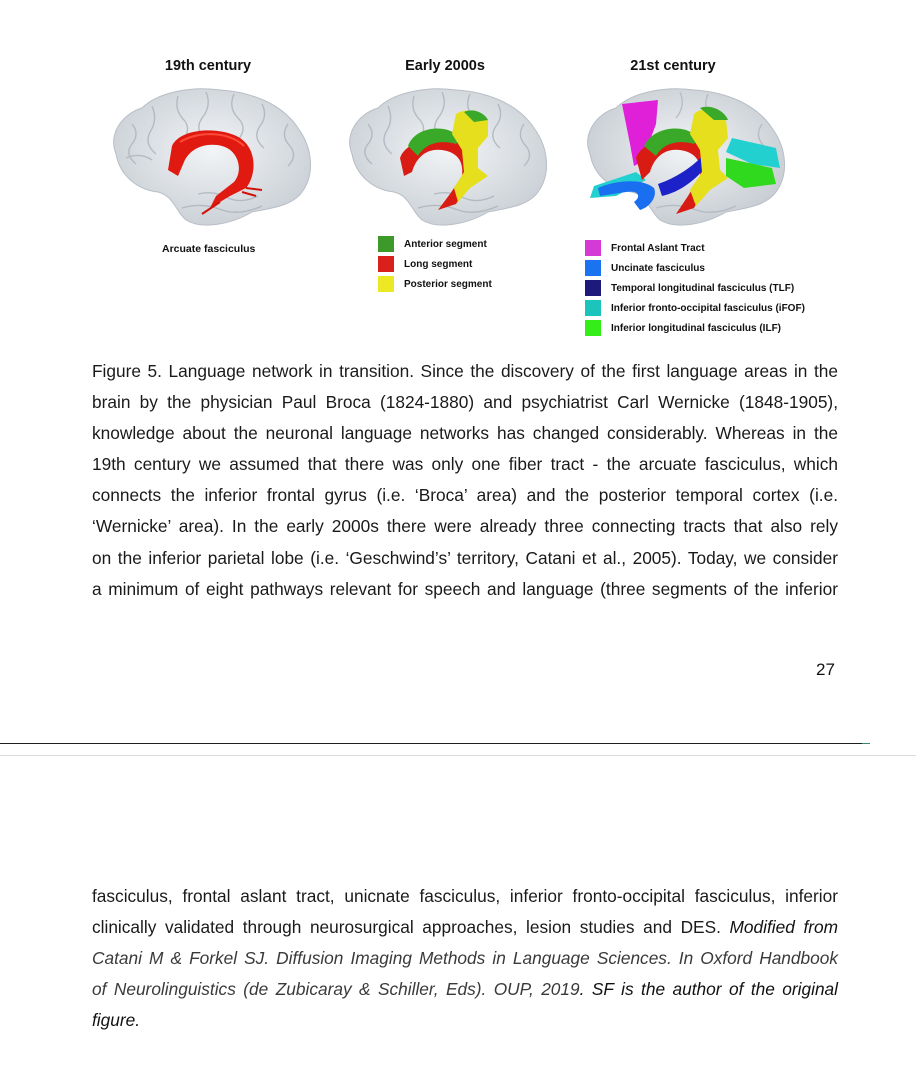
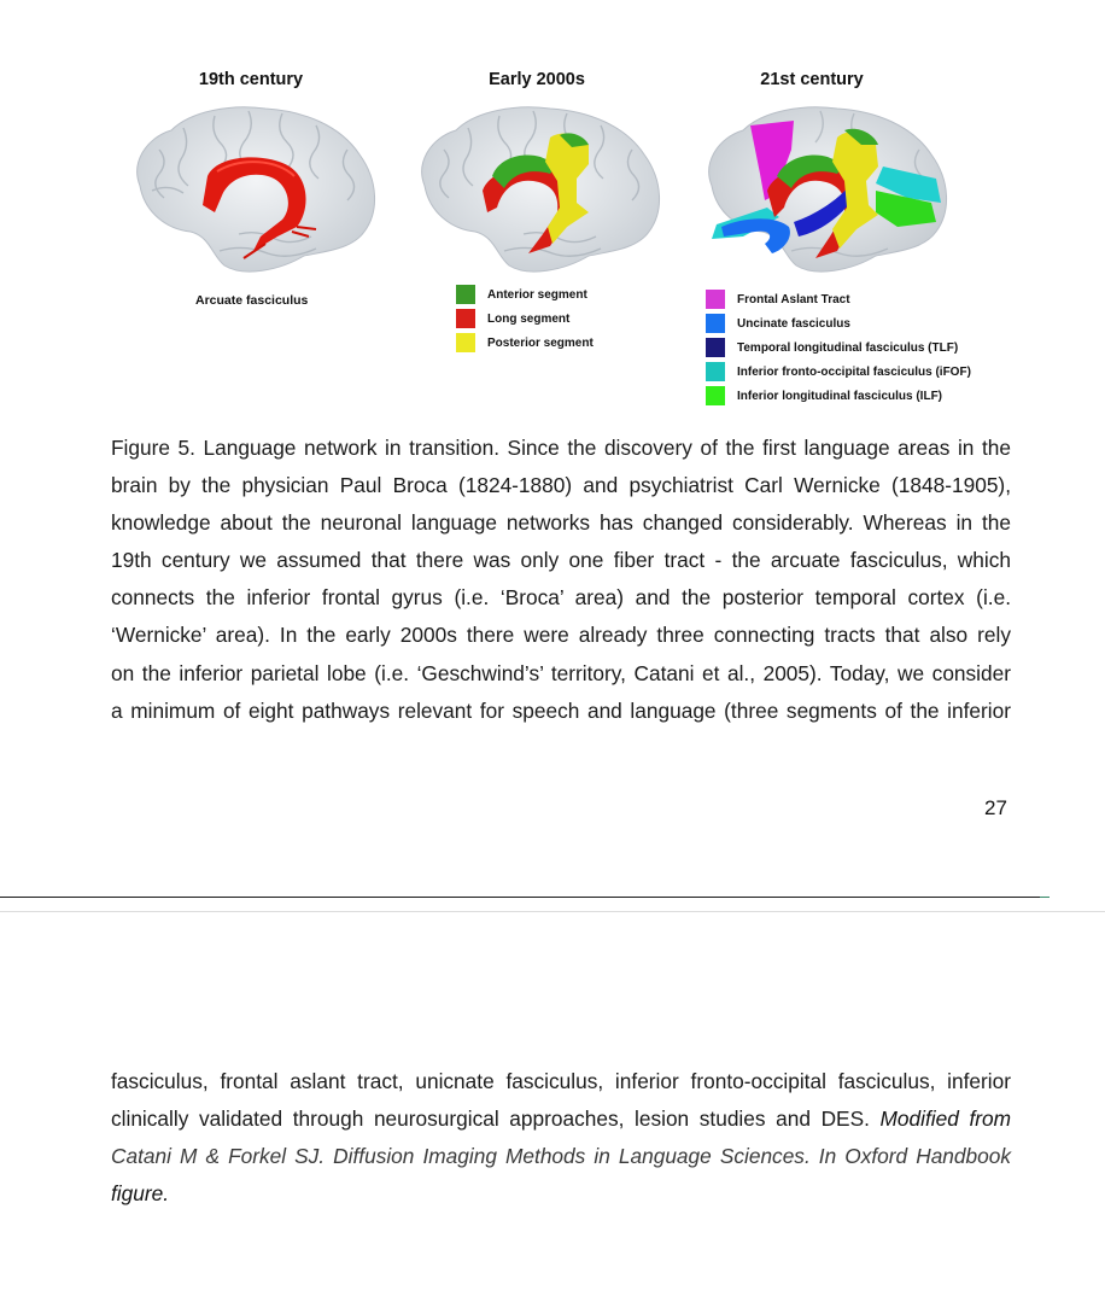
  19th century
  Arcuate fasciculus
  Early 2000s
  Anterior segment
  Long segment
  Posterior segment
  21st century
  Frontal Aslant Tract
  Uncinate fasciculus
  Temporal longitudinal fasciculus (TLF)
  Inferior fronto-occipital fasciculus (iFOF)
  Inferior longitudinal fasciculus (ILF)
  Figure 5. Language network in transition. Since the discovery of the first language areas in the
  brain by the physician Paul Broca (1824-1880) and psychiatrist Carl Wernicke (1848-1905),
  knowledge about the neuronal language networks has changed considerably. Whereas in the
  19th century we assumed that there was only one fiber tract - the arcuate fasciculus, which
  connects the inferior frontal gyrus (i.e. ‘Broca’ area) and the posterior temporal cortex (i.e.
  ‘Wernicke’ area). In the early 2000s there were already three connecting tracts that also rely
  on the inferior parietal lobe (i.e. ‘Geschwind’s’ territory, Catani et al., 2005). Today, we consider
  a minimum of eight pathways relevant for speech and language (three segments of the inferior
  27
  fasciculus, frontal aslant tract, unicnate fasciculus, inferior fronto-occipital fasciculus, inferior
  clinically validated through neurosurgical approaches, lesion studies and DES. Modified from
  Catani M & Forkel SJ. Diffusion Imaging Methods in Language Sciences. In Oxford Handbook
- of Neurolinguistics (de Zubicaray & Schiller, Eds). OUP, 2019. SF is the author of the original
  figure.
